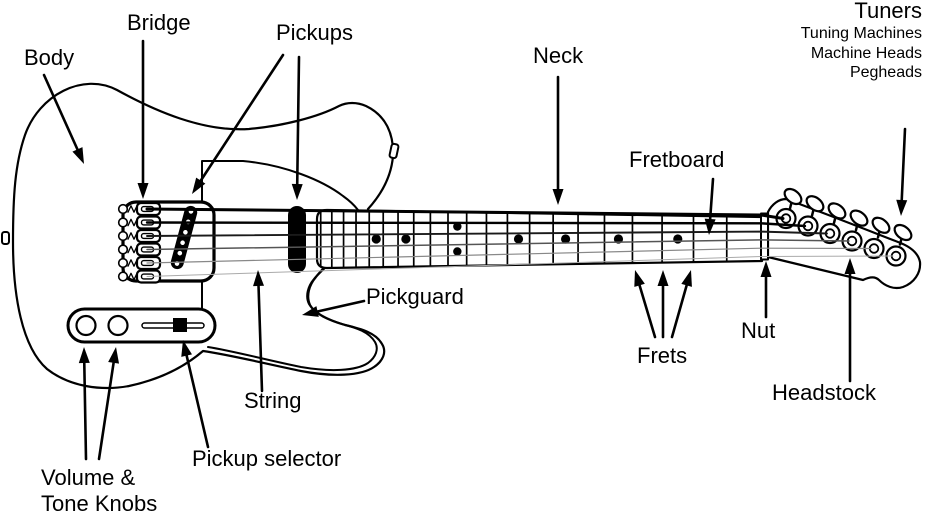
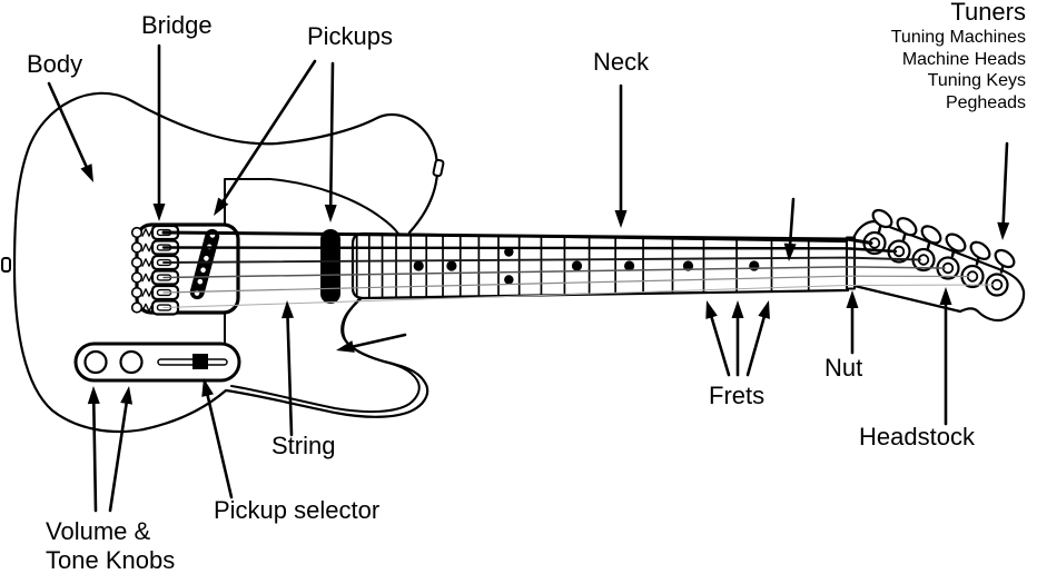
  Body
  Bridge
  Pickups
  Neck
- Fretboard
- Pickguard
  String
  Pickup selector
  Volume &
  Tone Knobs
  Frets
  Nut
  Headstock
  Tuners
  Tuning Machines
  Machine Heads
+ Tuning Keys
  Pegheads
